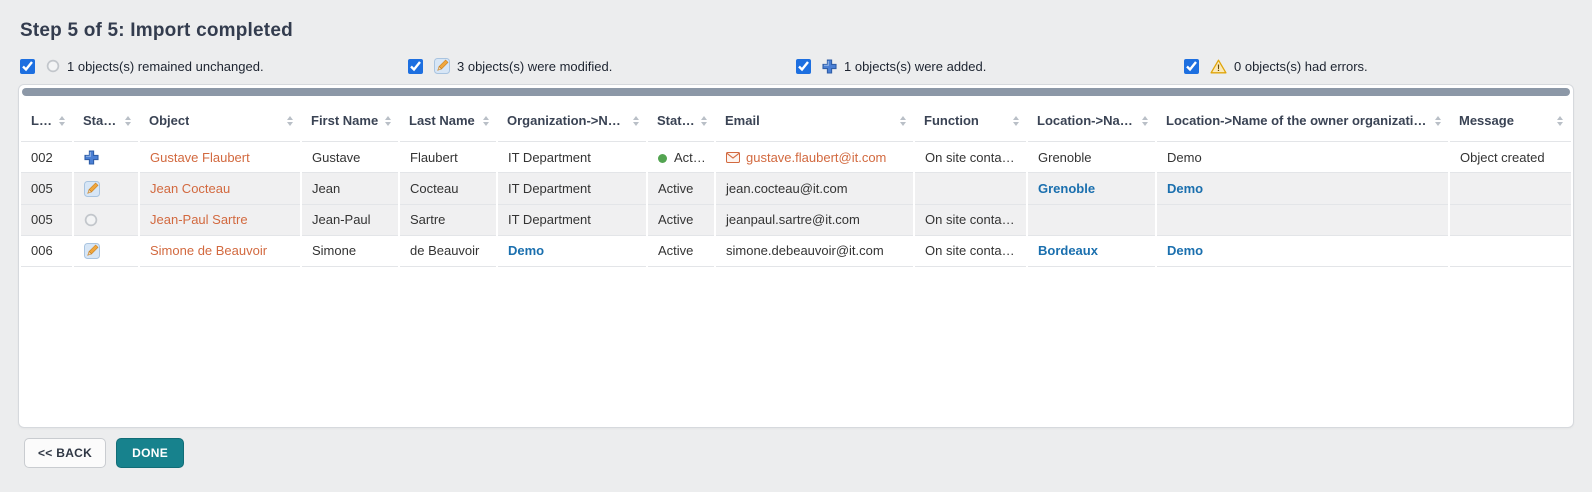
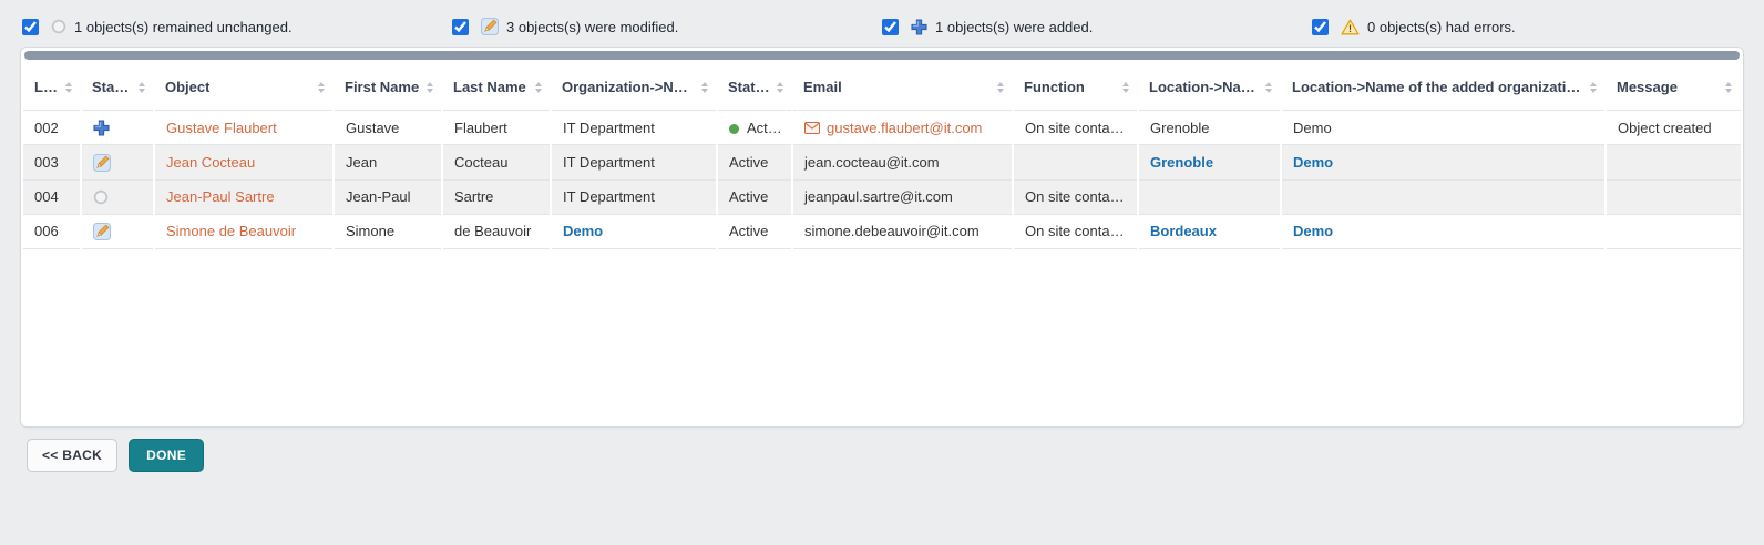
- Step 5 of 5: Import completed
  1 objects(s) remained unchanged.
  3 objects(s) were modified.
  1 objects(s) were added.
  !
  0 objects(s) had errors.
- Lin	Statu	Object	First Name	Last Name	Organization->Nam	Status	Email	Function	Location->Name	Location->Name of the owner organization	Message
+ Lin	Statu	Object	First Name	Last Name	Organization->Nam	Status	Email	Function	Location->Name	Location->Name of the added organization	Message
  002		Gustave Flaubert	Gustave	Flaubert	IT Department	Active	gustave.flaubert@it.com	On site contacts	Grenoble	Demo	Object created
- 005		Jean Cocteau	Jean	Cocteau	IT Department	Active	jean.cocteau@it.com		Grenoble	Demo
+ 003		Jean Cocteau	Jean	Cocteau	IT Department	Active	jean.cocteau@it.com		Grenoble	Demo
- 005		Jean-Paul Sartre	Jean-Paul	Sartre	IT Department	Active	jeanpaul.sartre@it.com	On site contacts
+ 004		Jean-Paul Sartre	Jean-Paul	Sartre	IT Department	Active	jeanpaul.sartre@it.com	On site contacts
  006		Simone de Beauvoir	Simone	de Beauvoir	Demo	Active	simone.debeauvoir@it.com	On site contacts	Bordeaux	Demo
  << BACK
  DONE
